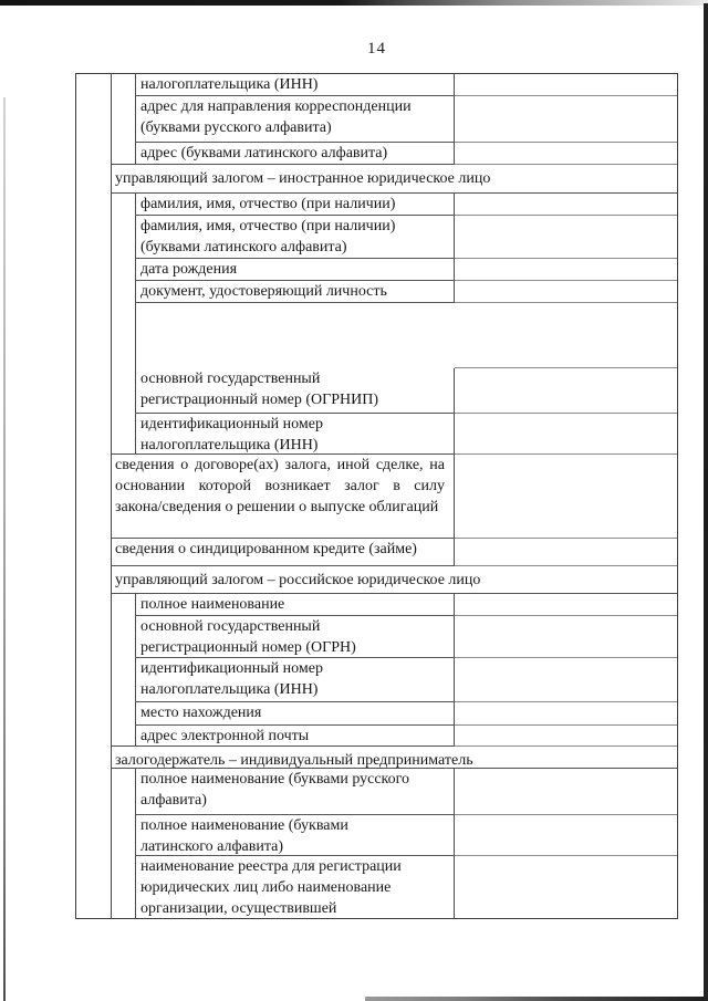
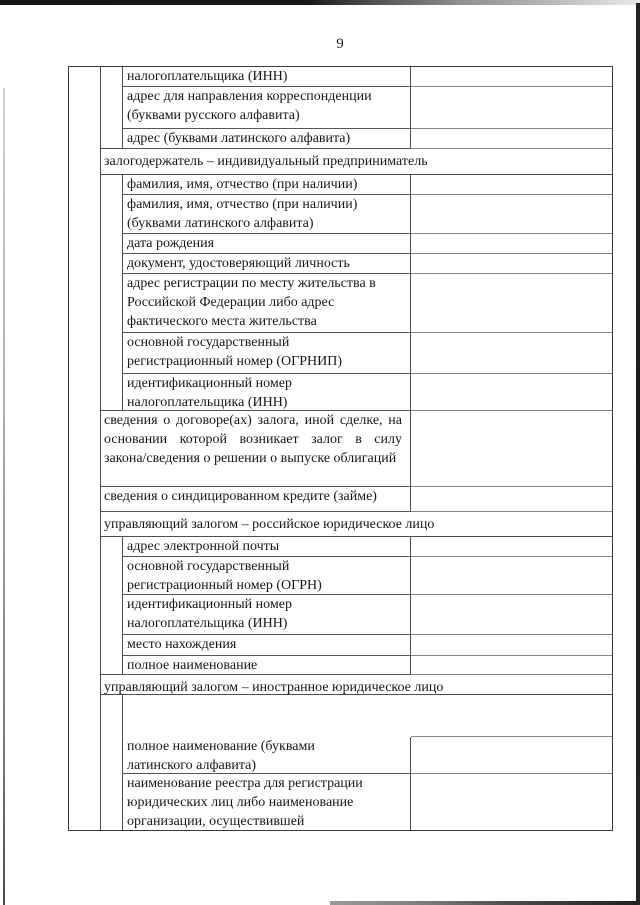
- 14
+ 9
  налогоплательщика (ИНН)
  адрес для направления корреспонденции
  (буквами русского алфавита)
  адрес (буквами латинского алфавита)
- управляющий залогом – иностранное юридическое лицо
+ залогодержатель – индивидуальный предприниматель
  фамилия, имя, отчество (при наличии)
  фамилия, имя, отчество (при наличии)
  (буквами латинского алфавита)
  дата рождения
  документ, удостоверяющий личность
+ адрес регистрации по месту жительства в
+ Российской Федерации либо адрес
+ фактического места жительства
  основной государственный
  регистрационный номер (ОГРНИП)
  идентификационный номер
  налогоплательщика (ИНН)
  сведения о договоре(ах) залога, иной сделке, на основании которой возникает залог в силу закона/сведения о решении о выпуске облигаций
  сведения о синдицированном кредите (займе)
  управляющий залогом – российское юридическое лицо
- полное наименование
+ адрес электронной почты
  основной государственный
  регистрационный номер (ОГРН)
  идентификационный номер
  налогоплательщика (ИНН)
  место нахождения
- адрес электронной почты
+ полное наименование
- залогодержатель – индивидуальный предприниматель
+ управляющий залогом – иностранное юридическое лицо
- полное наименование (буквами русского
- алфавита)
  полное наименование (буквами
  латинского алфавита)
  наименование реестра для регистрации
  юридических лиц либо наименование
  организации, осуществившей
